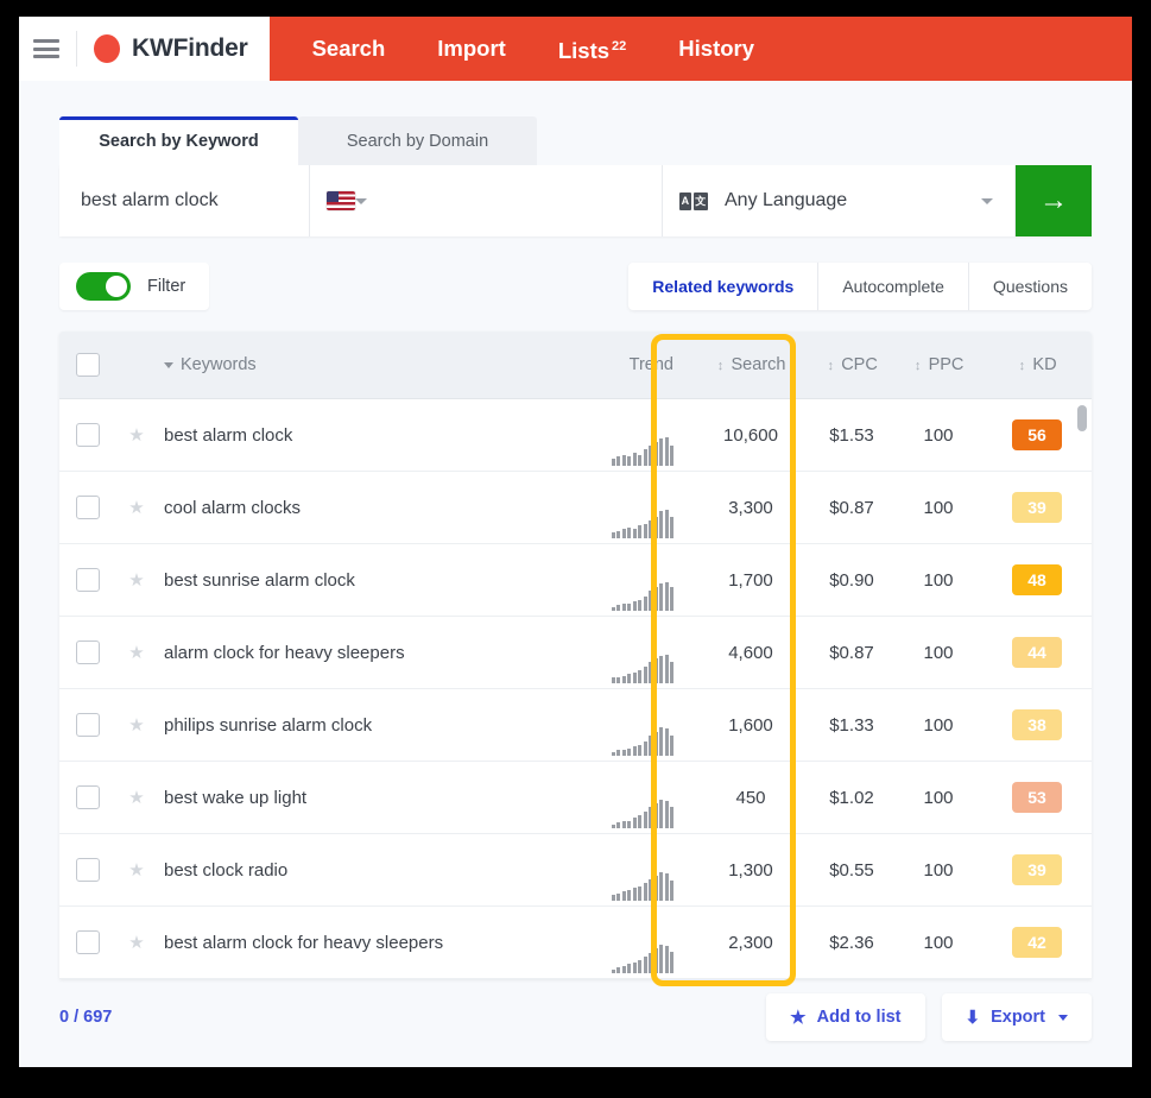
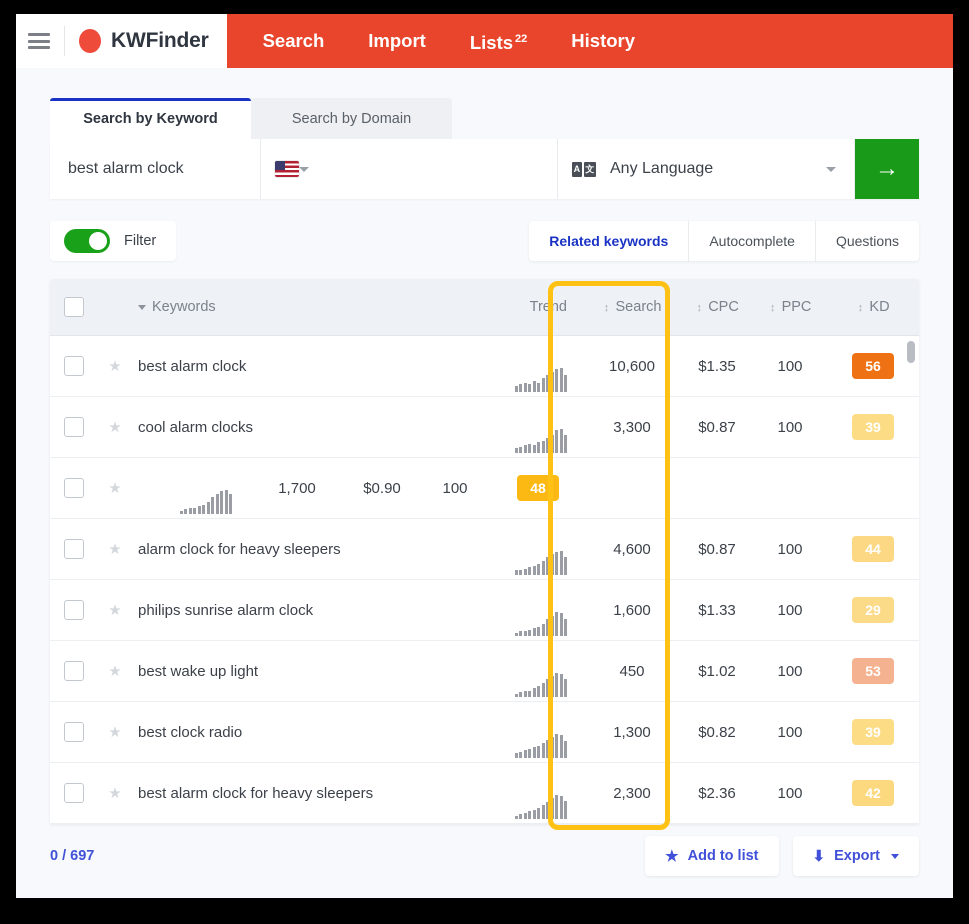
  KWFinder
  Search
  Import
  Lists 22
  History
  Search by Keyword
  Search by Domain
  best alarm clock
  A
  文
  Any Language
  →
  Filter
  Related keywords
  Autocomplete
  Questions
  Keywords
  Trend
  ↕ Search
  ↕ CPC
  ↕ PPC
  ↕ KD
  ★
  best alarm clock
  10,600
- $1.53
+ $1.35
  100
  56
  ★
  cool alarm clocks
  3,300
  $0.87
  100
  39
  ★
- best sunrise alarm clock
  1,700
  $0.90
  100
  48
  ★
  alarm clock for heavy sleepers
  4,600
  $0.87
  100
  44
  ★
  philips sunrise alarm clock
  1,600
  $1.33
  100
- 38
+ 29
  ★
  best wake up light
  450
  $1.02
  100
  53
  ★
  best clock radio
  1,300
- $0.55
+ $0.82
  100
  39
  ★
  best alarm clock for heavy sleepers
  2,300
  $2.36
  100
  42
  0 / 697
  ★
  Add to list
  ⬇
  Export
